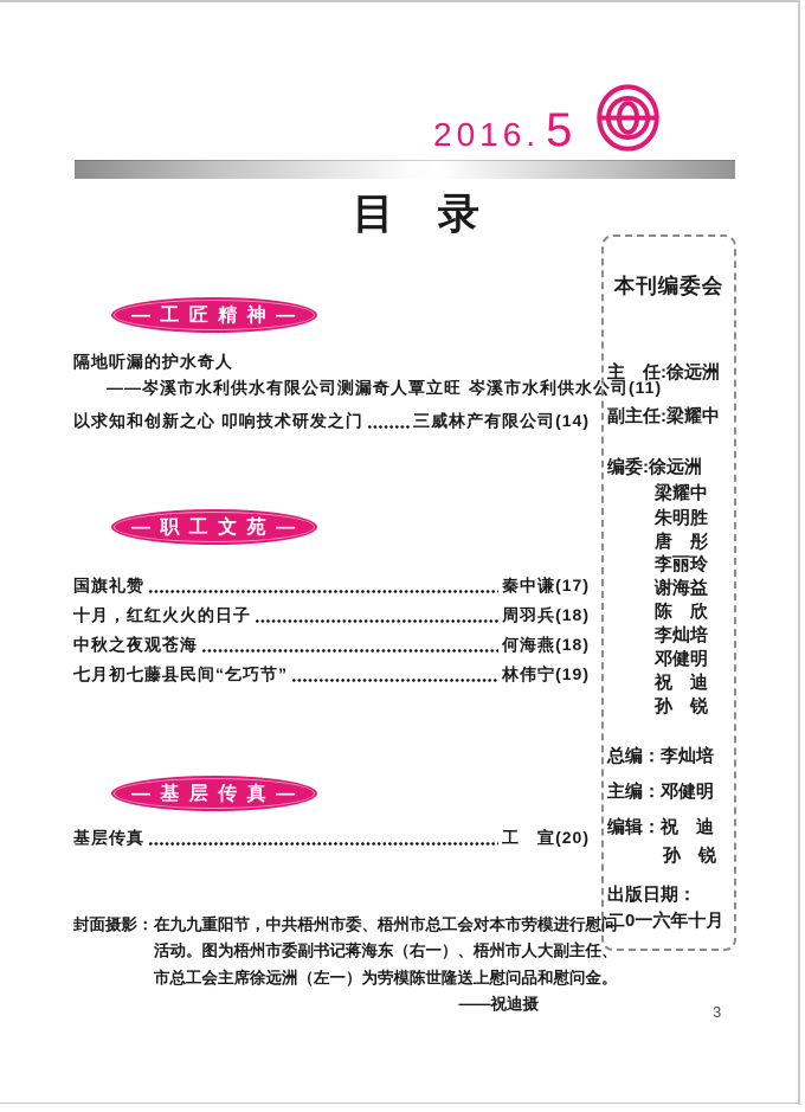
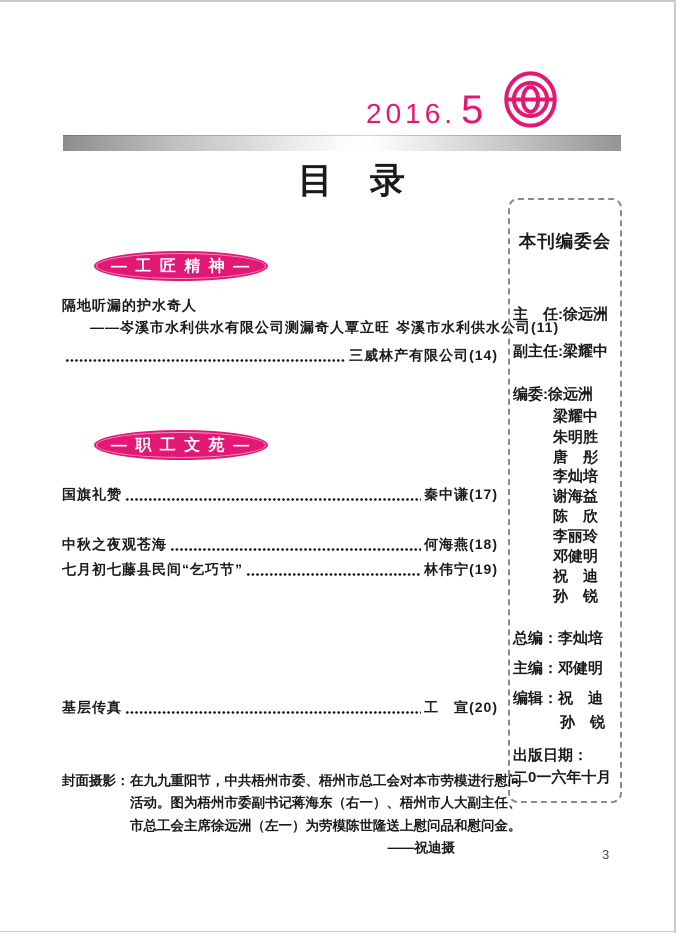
  2016.
  5
  目 录
  — 工 匠 精 神 —
  隔地听漏的护水奇人
  ——岑溪市水利供水有限公司测漏奇人覃立旺
  岑溪市水利供水公司(11)
- 以求知和创新之心 叩响技术研发之门
  三威林产有限公司(14)
  — 职 工 文 苑 —
  国旗礼赞
  秦中谦(17)
- 十月，红红火火的日子
- 周羽兵(18)
  中秋之夜观苍海
  何海燕(18)
  七月初七藤县民间“乞巧节”
  林伟宁(19)
- — 基 层 传 真 —
  基层传真
  工 宣(20)
  本刊编委会
  主 任:徐远洲
  副主任:梁耀中
  编委:徐远洲
  梁耀中
  朱明胜
  唐 彤
- 李丽玲
+ 李灿培
  谢海益
  陈 欣
- 李灿培
+ 李丽玲
  邓健明
  祝 迪
  孙 锐
  总编：李灿培
  主编：邓健明
  编辑：祝 迪
  孙 锐
  出版日期：
  二0一六年十月
  封面摄影：
  在九九重阳节，中共梧州市委、梧州市总工会对本市劳模进行慰问
  活动。图为梧州市委副书记蒋海东（右一）、梧州市人大副主任、
  市总工会主席徐远洲（左一）为劳模陈世隆送上慰问品和慰问金。
  ——祝迪摄
  3
